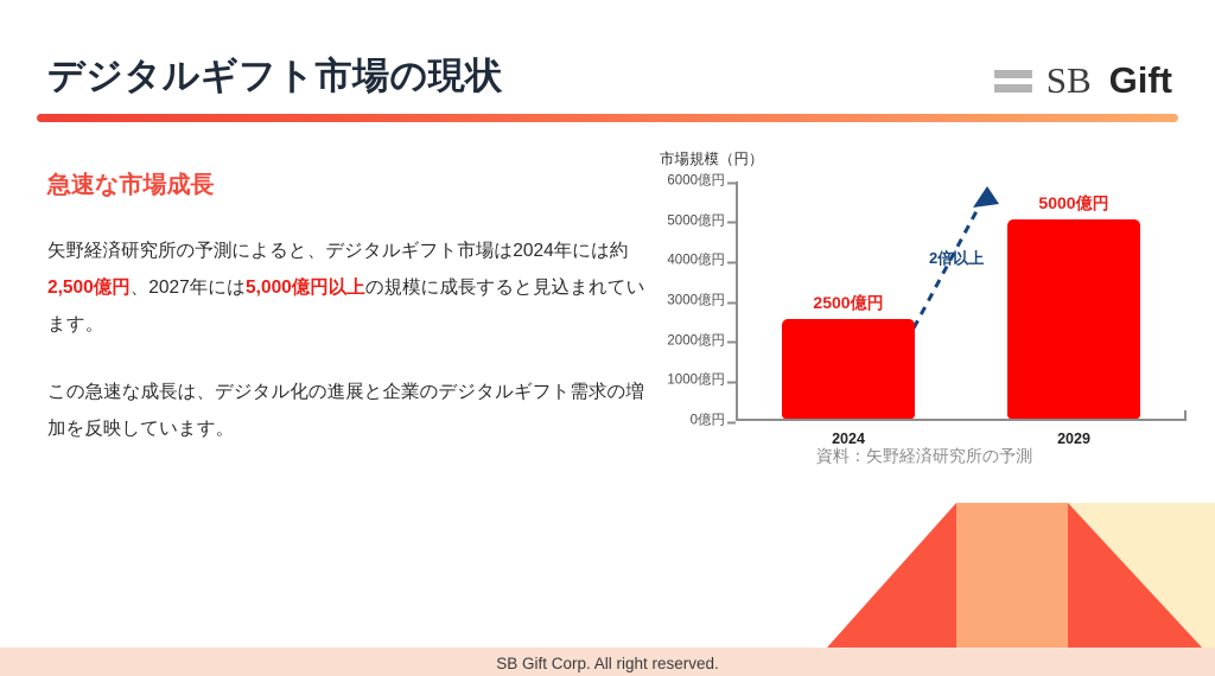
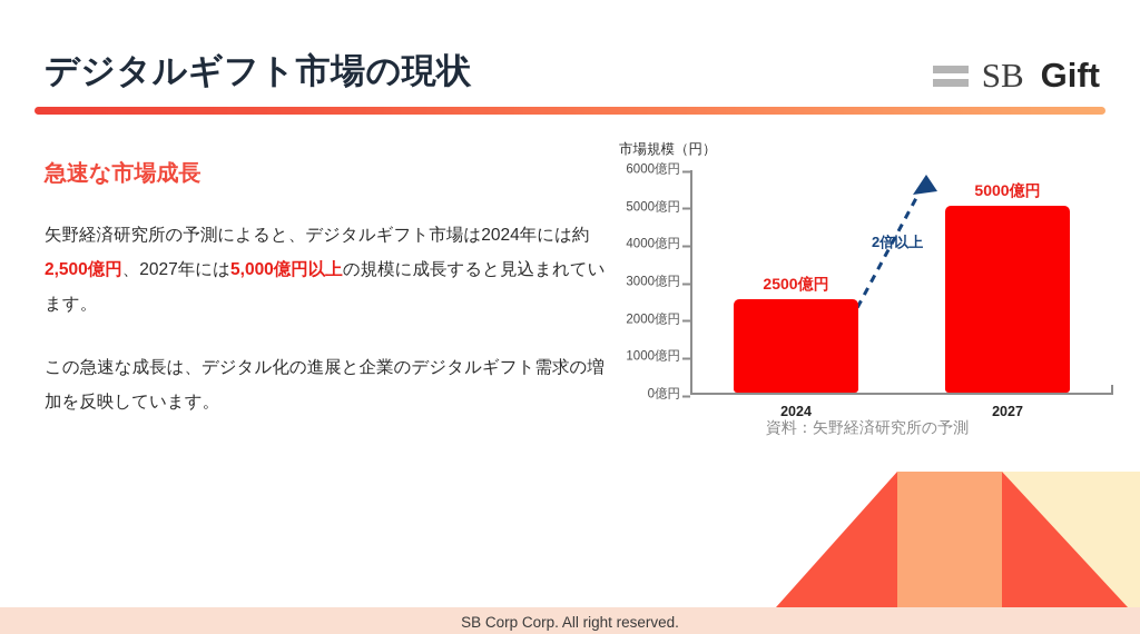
  デジタルギフト市場の現状
  SB
  Gift
  急速な市場成長
  矢野経済研究所の予測によると、デジタルギフト市場は2024年には約2,500億円、2027年には5,000億円以上の規模に成長すると見込まれています。
  この急速な成長は、デジタル化の進展と企業のデジタルギフト需求の増加を反映しています。
  市場規模（円）
  2倍以上
  0億円
  1000億円
  2000億円
  3000億円
  4000億円
  5000億円
  6000億円
  2500億円
  2024
  5000億円
- 2029
+ 2027
  資料：矢野経済研究所の予測
- SB Gift Corp. All right reserved.
+ SB Corp Corp. All right reserved.
